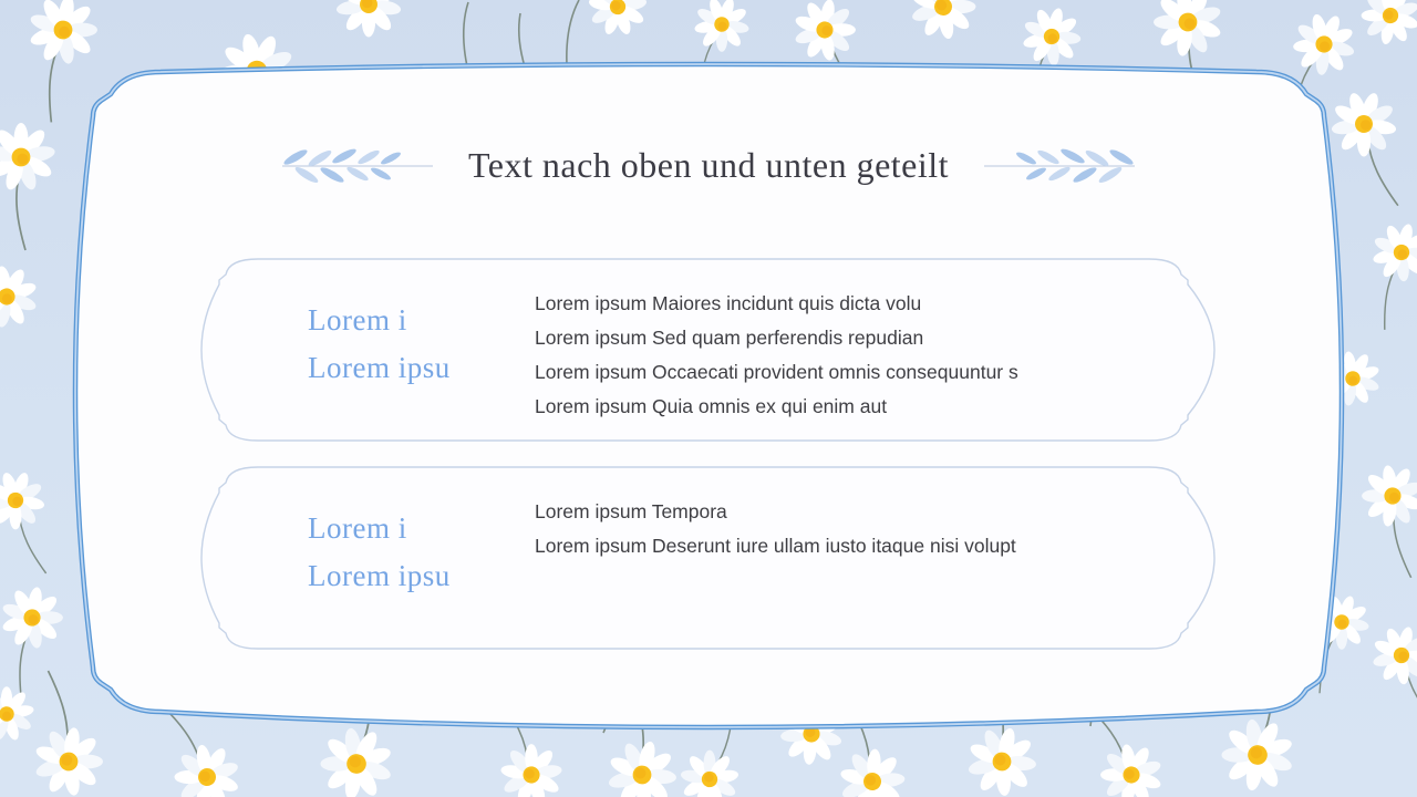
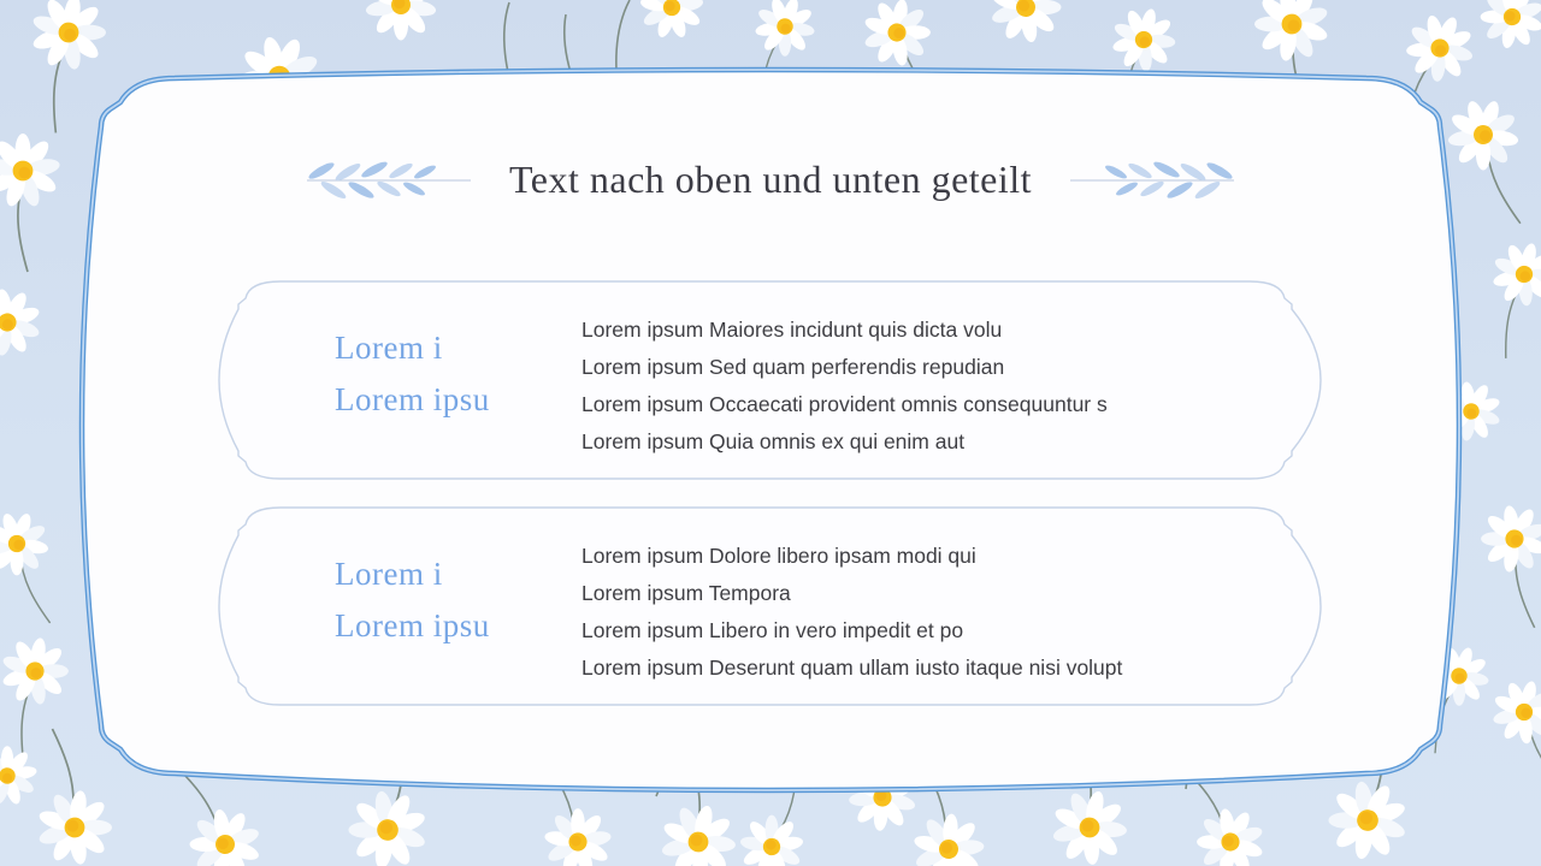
  Text nach oben und unten geteilt
  Lorem i
  Lorem ipsu
  Lorem ipsum Maiores incidunt quis dicta volu
  Lorem ipsum Sed quam perferendis repudian
  Lorem ipsum Occaecati provident omnis consequuntur s
  Lorem ipsum Quia omnis ex qui enim aut
  Lorem i
  Lorem ipsu
+ Lorem ipsum Dolore libero ipsam modi qui
  Lorem ipsum Tempora
+ Lorem ipsum Libero in vero impedit et po
- Lorem ipsum Deserunt iure ullam iusto itaque nisi volupt
+ Lorem ipsum Deserunt quam ullam iusto itaque nisi volupt
